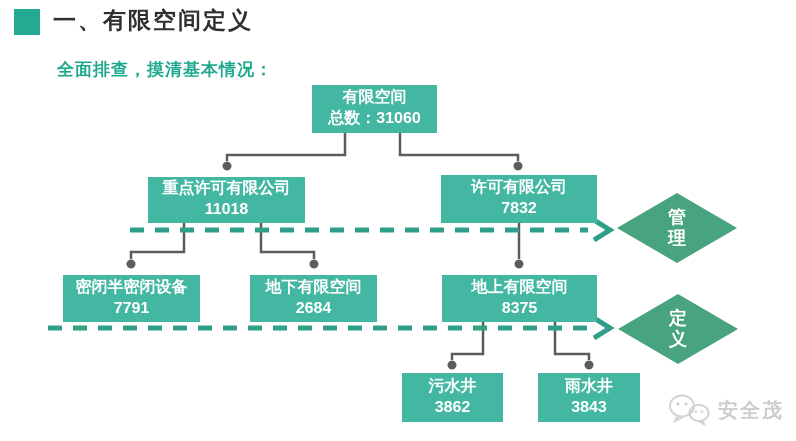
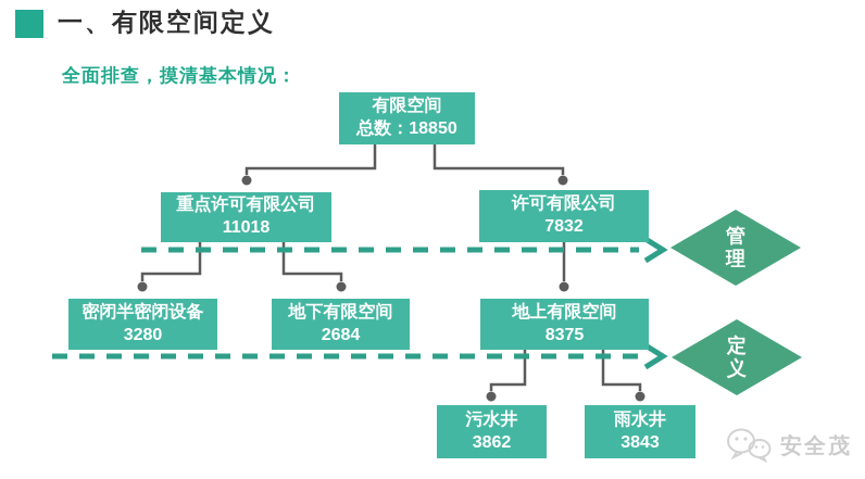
  一、有限空间定义
  全面排查，摸清基本情况：
  有限空间
- 总数：31060
+ 总数：18850
  重点许可有限公司
  11018
  许可有限公司
  7832
  密闭半密闭设备
- 7791
+ 3280
  地下有限空间
  2684
  地上有限空间
  8375
  污水井
  3862
  雨水井
  3843
  管理
  定义
  安全茂
